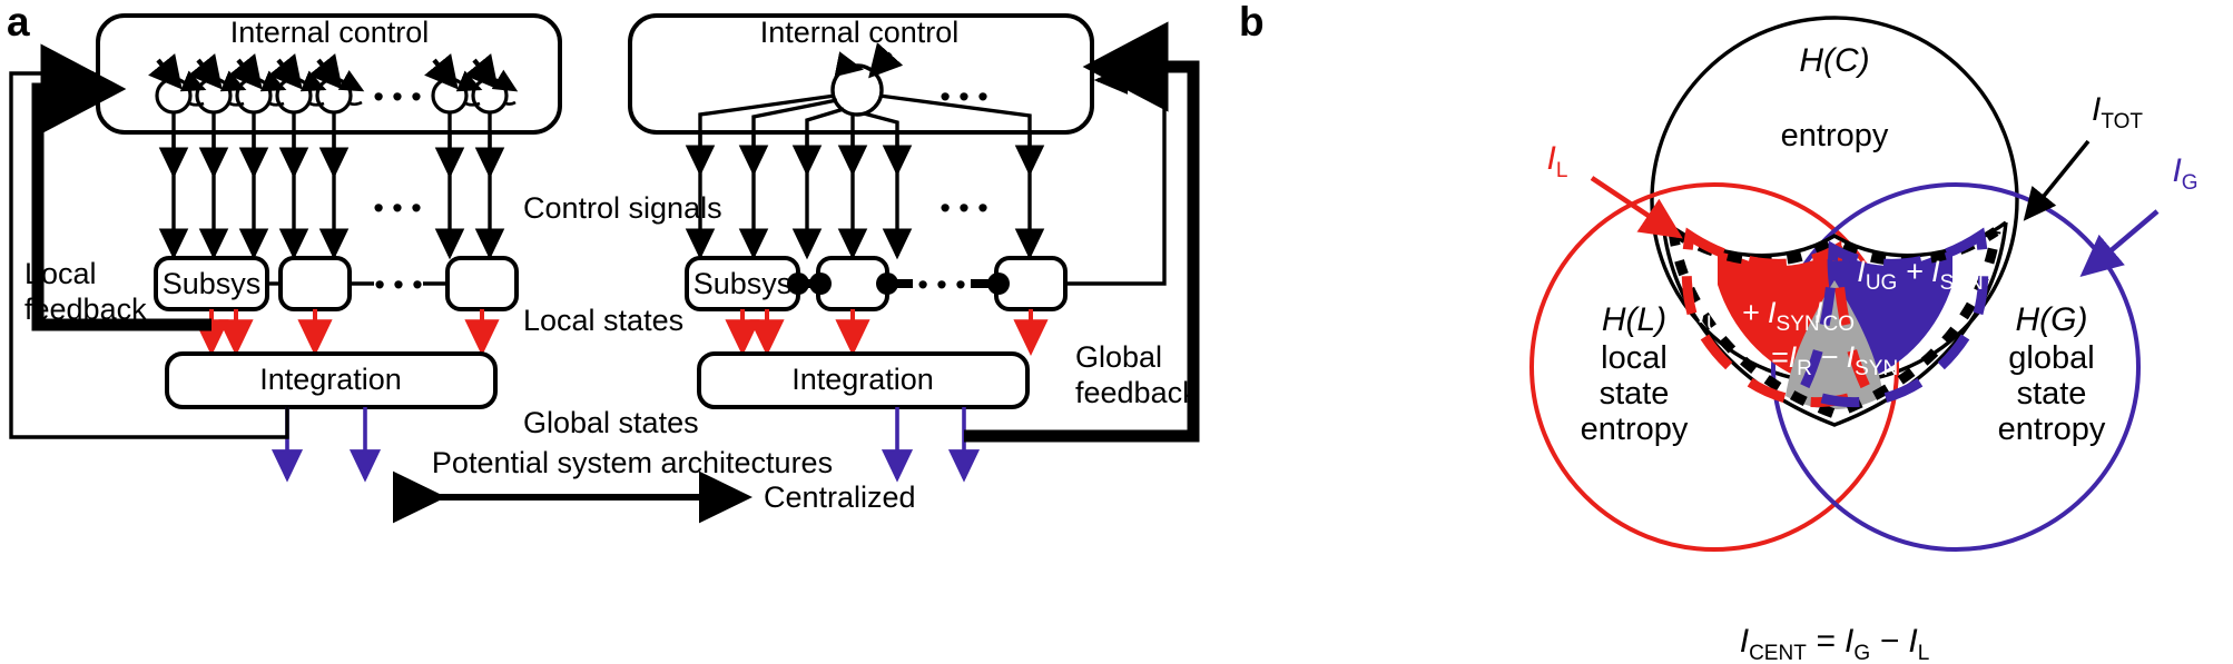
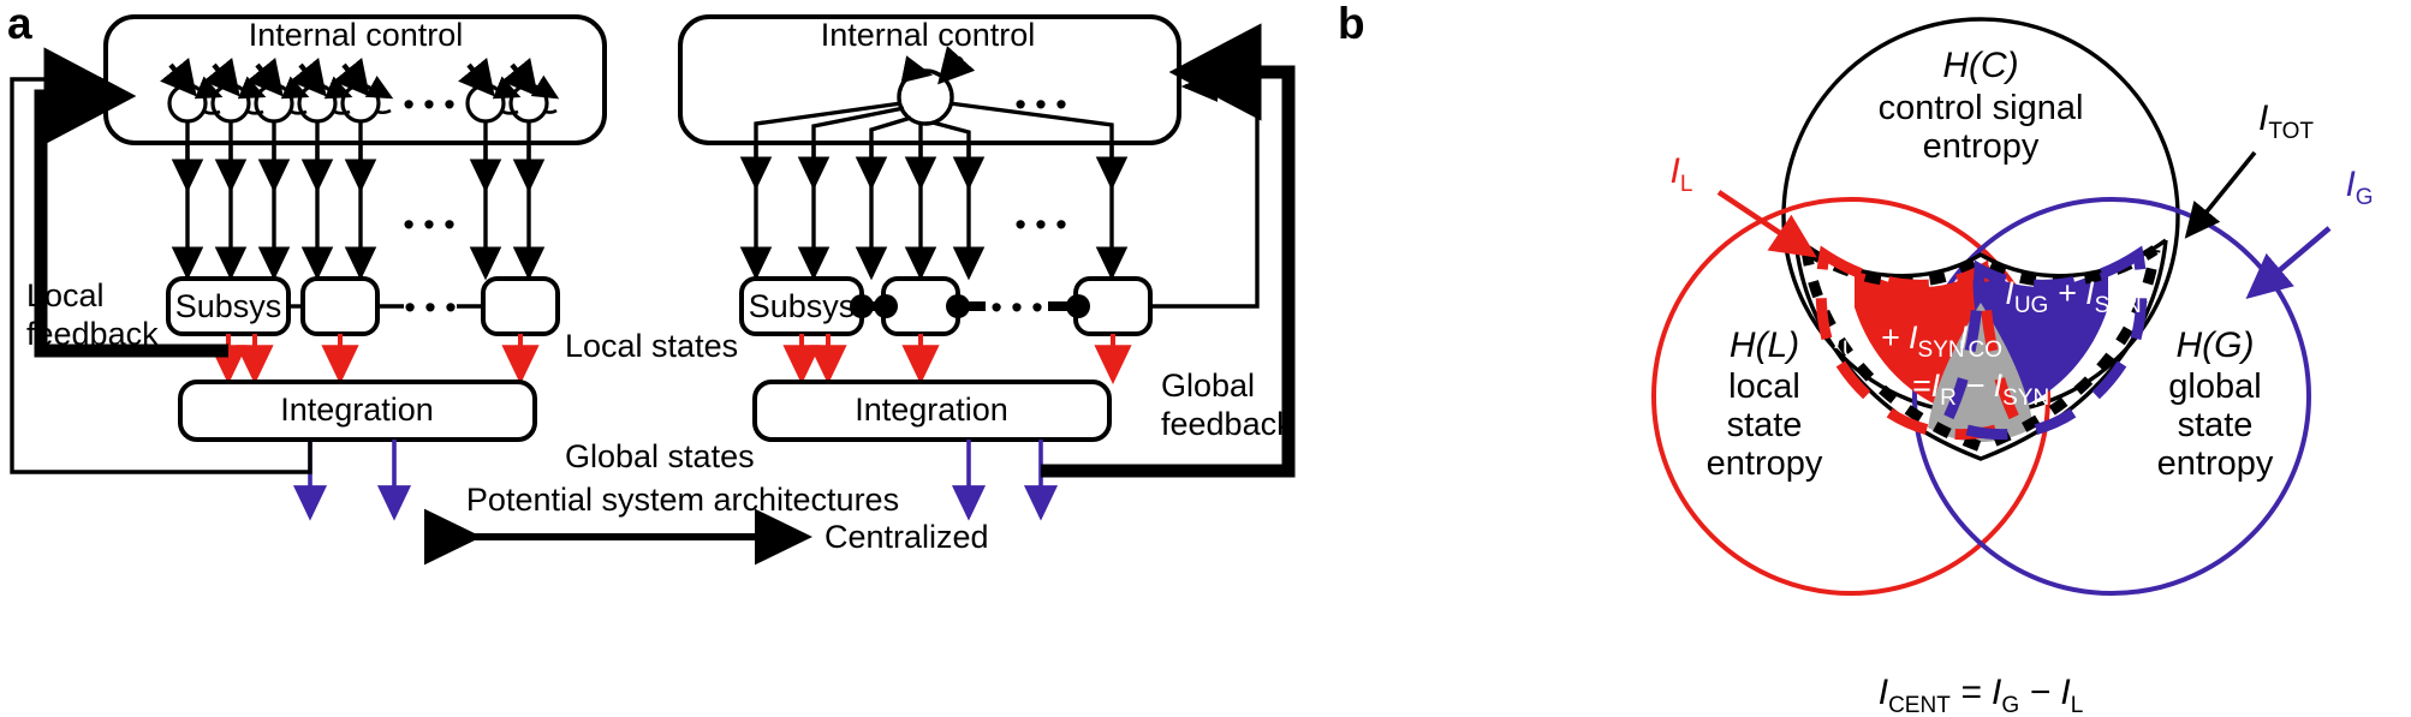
  a
  Internal control
  • • •
  • • •
  Subsys
  • • •
  Integration
  Local
  feedback
  Internal control
  • • •
  • • •
  Subsys
  • • •
  Integration
  Global
  feedback
- Control signals
  Local states
  Global states
  Potential system architectures
  Centralized
  b
  H(C)
+ control signal
  entropy
  H(L)
  local
  state
  entropy
  H(G)
  global
  state
  entropy
  IUL + ISYN
  IUG + ISYN
  ICO
  =IR − ISYN
  IL
  IG
  ITOT
  ICENT = IG − IL
